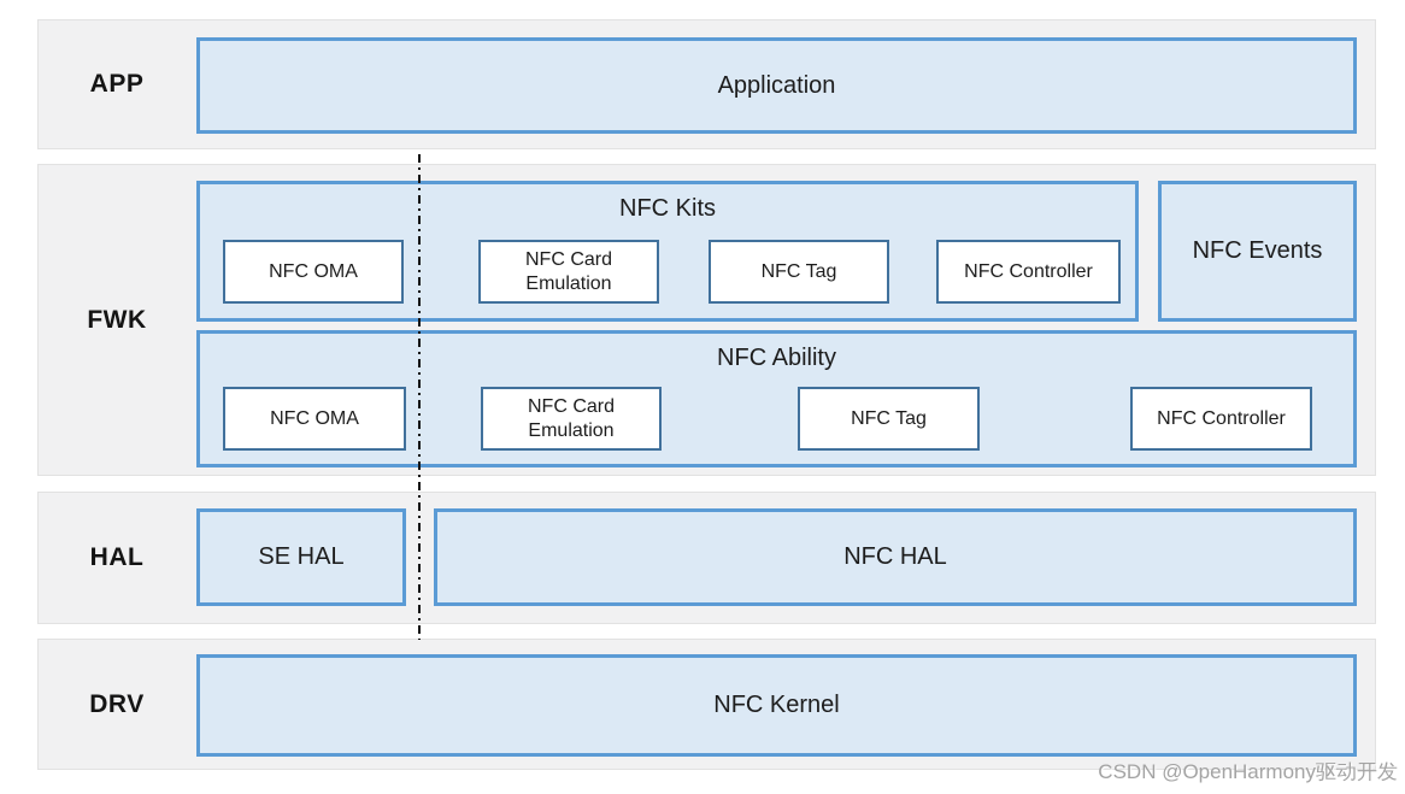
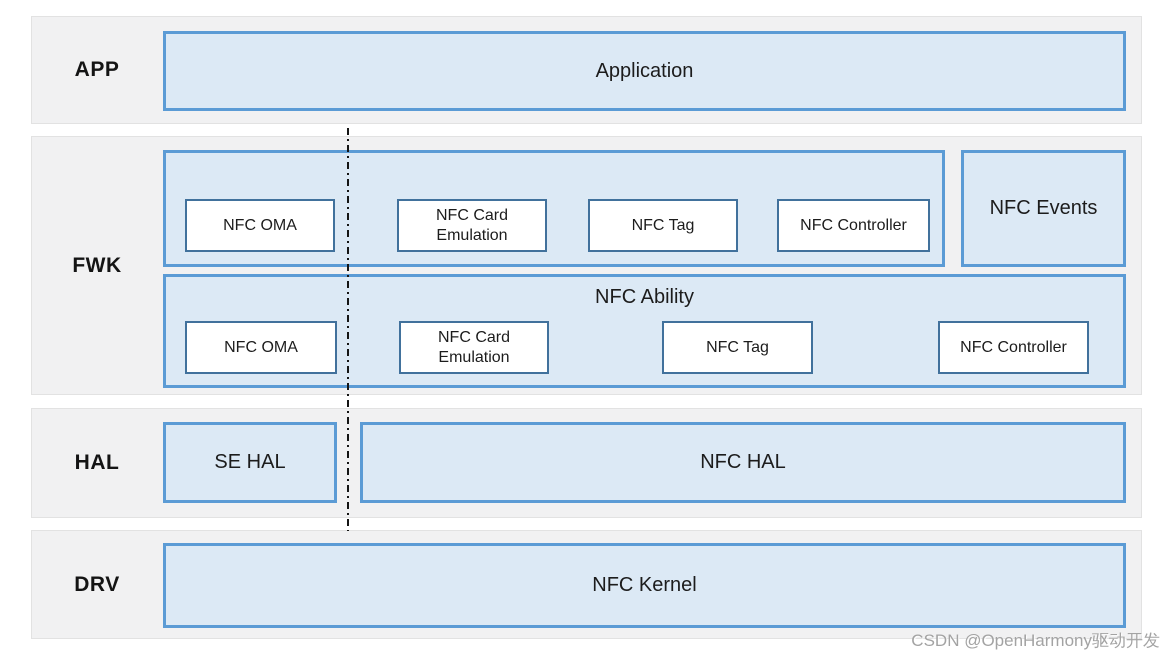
  APP
  FWK
  HAL
  DRV
  Application
- NFC Kits
  NFC OMA
  NFC Card Emulation
  NFC Tag
  NFC Controller
  NFC Events
  NFC Ability
  NFC OMA
  NFC Card Emulation
  NFC Tag
  NFC Controller
  SE HAL
  NFC HAL
  NFC Kernel
  CSDN @OpenHarmony驱动开发
